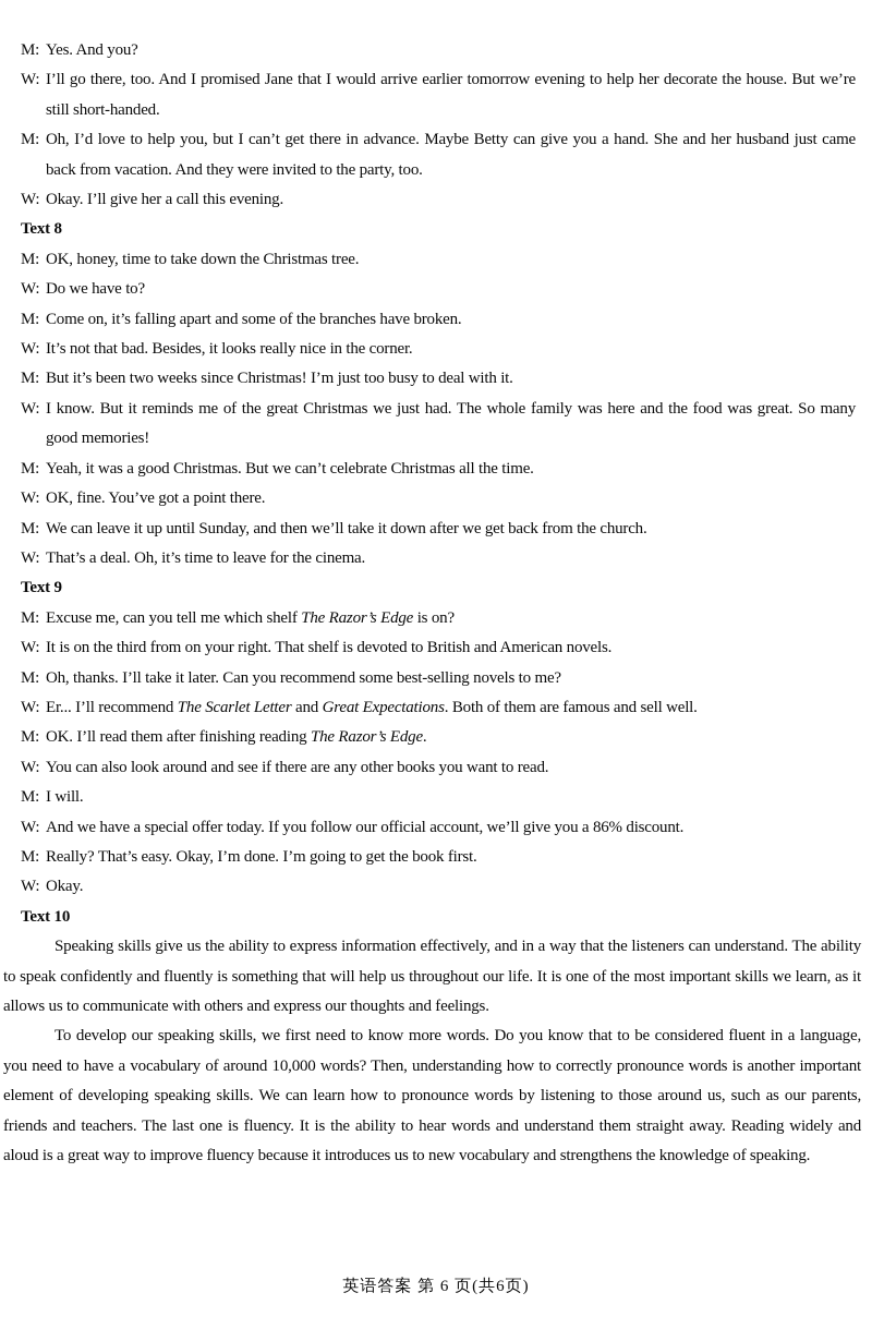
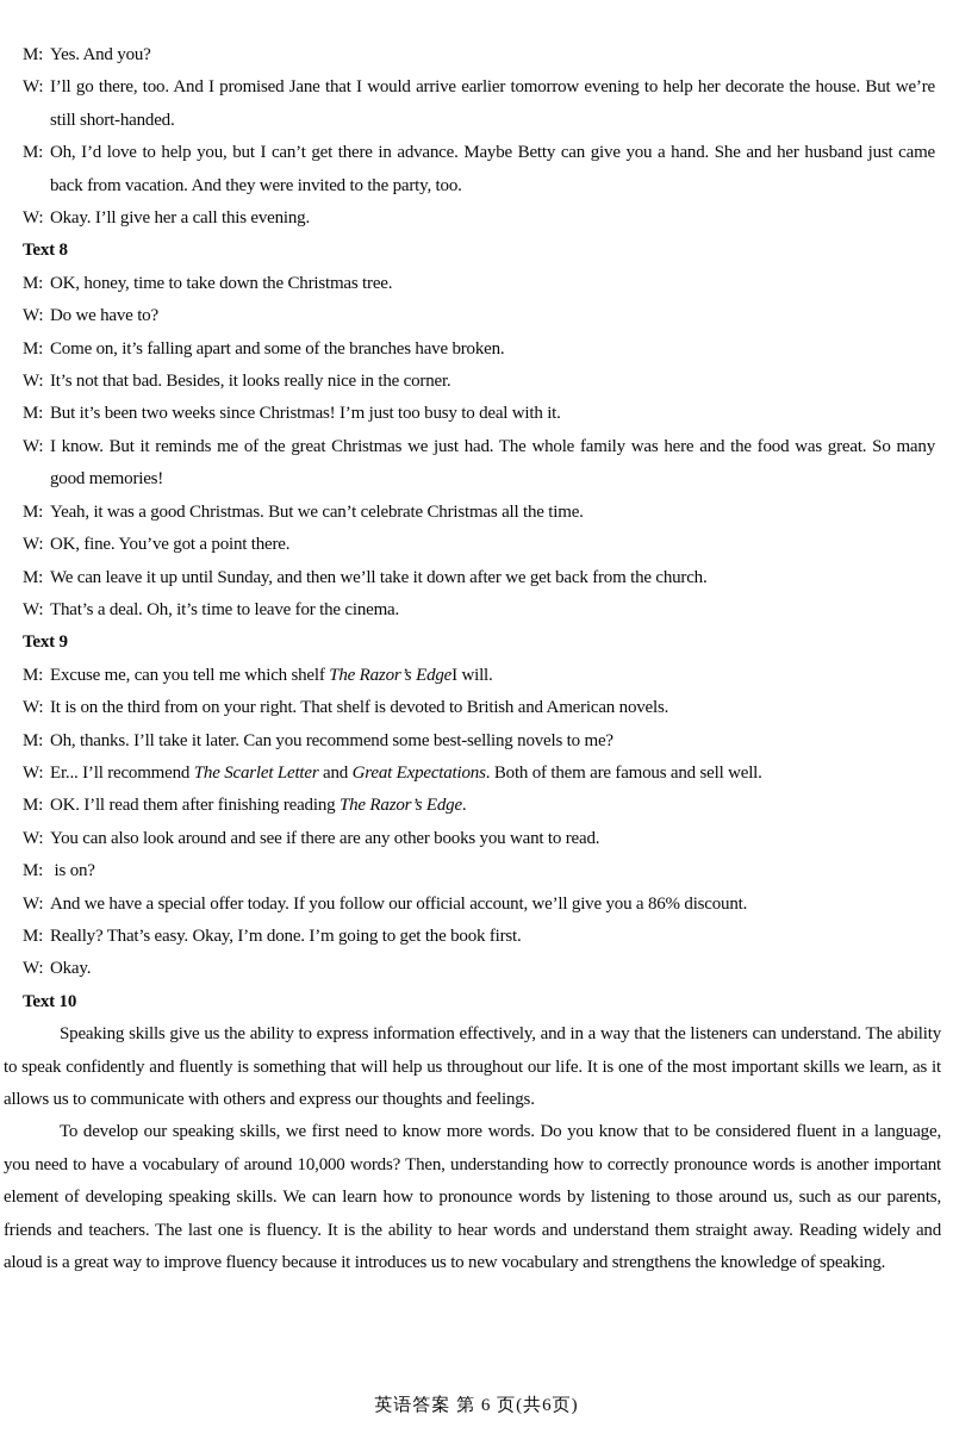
  M: Yes. And you?
  W: I’ll go there, too. And I promised Jane that I would arrive earlier tomorrow evening to help her decorate the house. But we’re still short-handed.
  M: Oh, I’d love to help you, but I can’t get there in advance. Maybe Betty can give you a hand. She and her husband just came back from vacation. And they were invited to the party, too.
  W: Okay. I’ll give her a call this evening.
  Text 8
  M: OK, honey, time to take down the Christmas tree.
  W: Do we have to?
  M: Come on, it’s falling apart and some of the branches have broken.
  W: It’s not that bad. Besides, it looks really nice in the corner.
  M: But it’s been two weeks since Christmas! I’m just too busy to deal with it.
  W: I know. But it reminds me of the great Christmas we just had. The whole family was here and the food was great. So many good memories!
  M: Yeah, it was a good Christmas. But we can’t celebrate Christmas all the time.
  W: OK, fine. You’ve got a point there.
  M: We can leave it up until Sunday, and then we’ll take it down after we get back from the church.
  W: That’s a deal. Oh, it’s time to leave for the cinema.
  Text 9
- M: Excuse me, can you tell me which shelf The Razor’s Edge is on?
+ M: Excuse me, can you tell me which shelf The Razor’s EdgeI will.
  W: It is on the third from on your right. That shelf is devoted to British and American novels.
  M: Oh, thanks. I’ll take it later. Can you recommend some best-selling novels to me?
  W: Er... I’ll recommend The Scarlet Letter and Great Expectations. Both of them are famous and sell well.
  M: OK. I’ll read them after finishing reading The Razor’s Edge.
  W: You can also look around and see if there are any other books you want to read.
- M: I will.
+ M: is on?
  W: And we have a special offer today. If you follow our official account, we’ll give you a 86% discount.
  M: Really? That’s easy. Okay, I’m done. I’m going to get the book first.
  W: Okay.
  Text 10
  Speaking skills give us the ability to express information effectively, and in a way that the listeners can understand. The ability to speak confidently and fluently is something that will help us throughout our life. It is one of the most important skills we learn, as it allows us to communicate with others and express our thoughts and feelings.
  To develop our speaking skills, we first need to know more words. Do you know that to be considered fluent in a language, you need to have a vocabulary of around 10,000 words? Then, understanding how to correctly pronounce words is another important element of developing speaking skills. We can learn how to pronounce words by listening to those around us, such as our parents, friends and teachers. The last one is fluency. It is the ability to hear words and understand them straight away. Reading widely and aloud is a great way to improve fluency because it introduces us to new vocabulary and strengthens the knowledge of speaking.
  英语答案 第 6 页(共6页)
